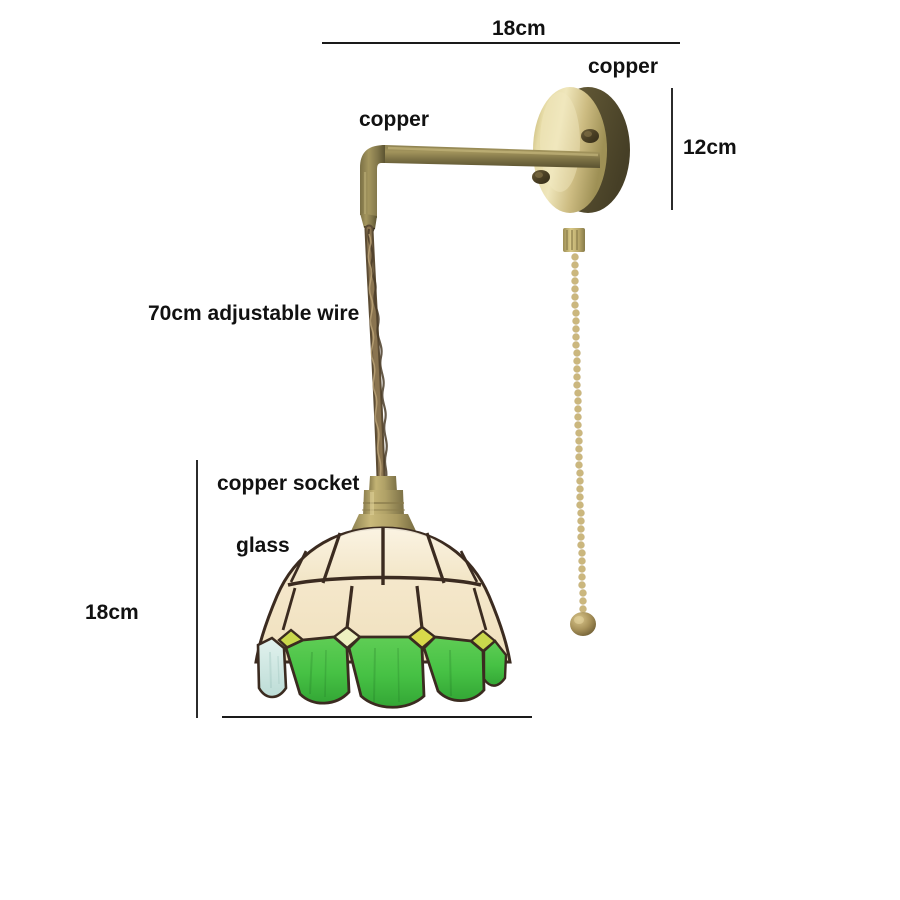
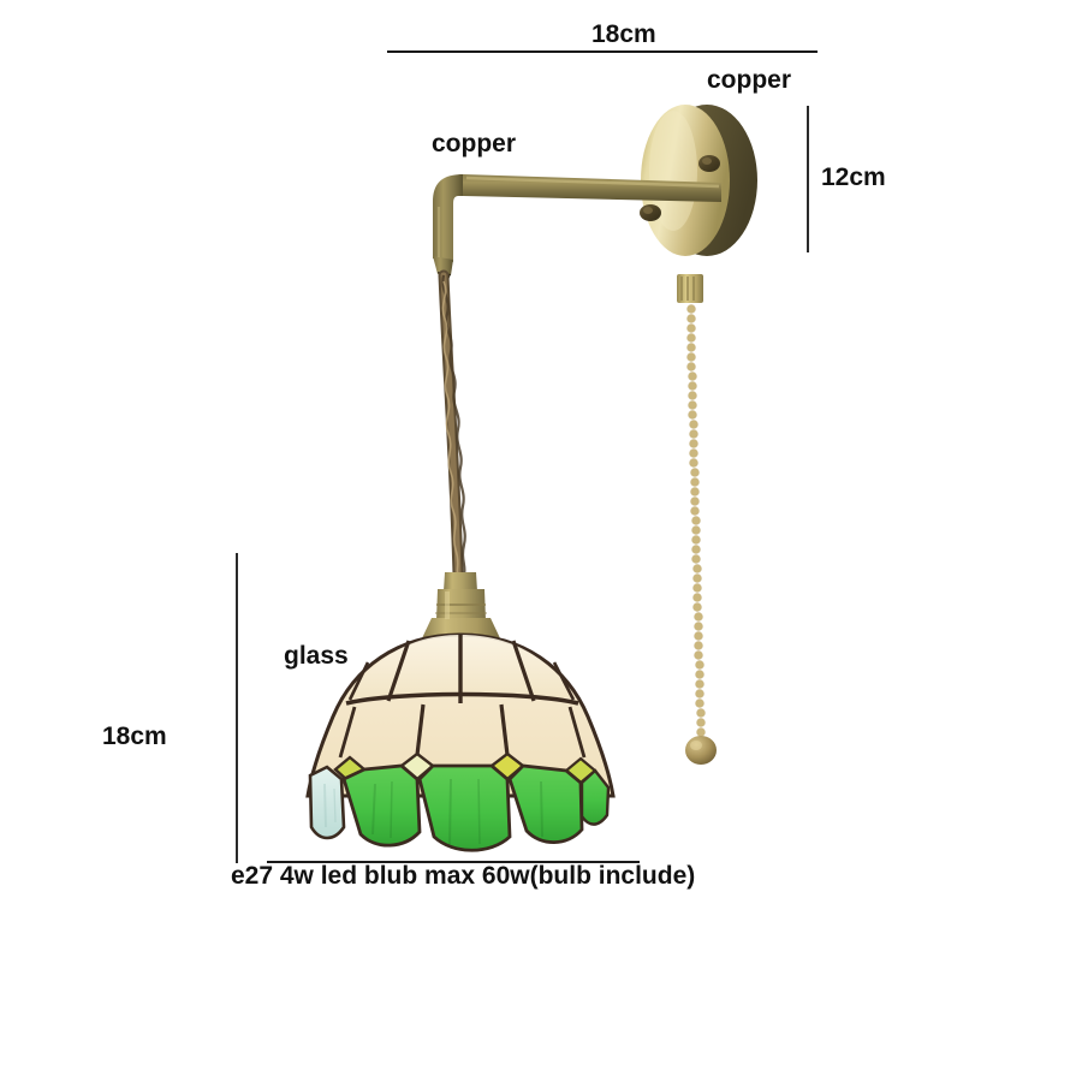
  18cm
  copper
  12cm
  copper
- 70cm adjustable wire
- copper socket
  glass
  18cm
+ e27 4w led blub max 60w(bulb include)
